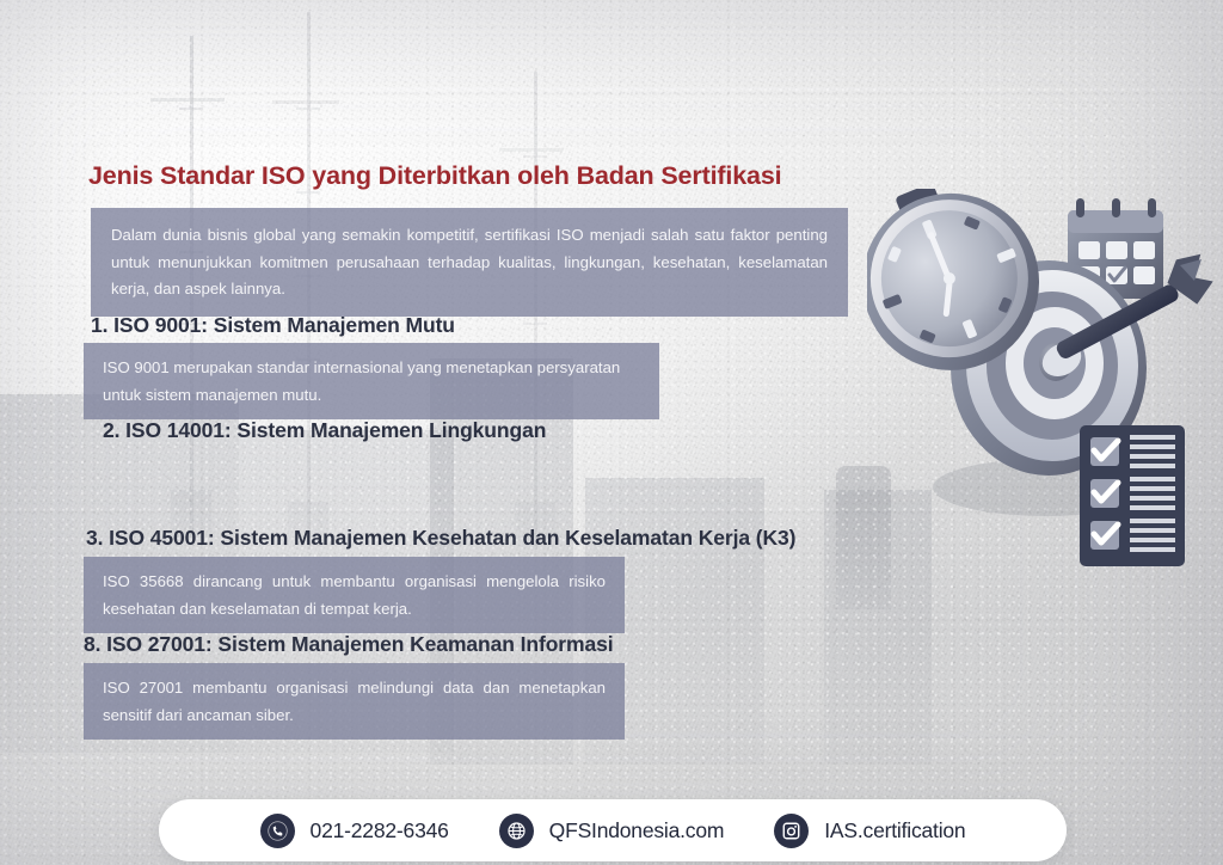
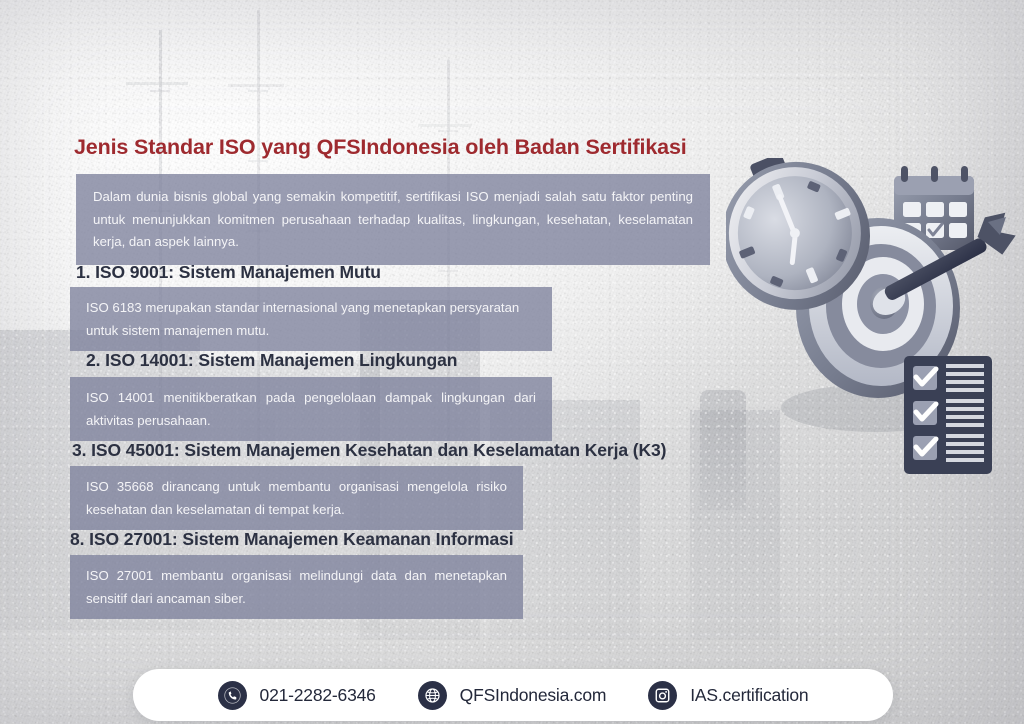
- Jenis Standar ISO yang Diterbitkan oleh Badan Sertifikasi
+ Jenis Standar ISO yang QFSIndonesia oleh Badan Sertifikasi
  Dalam dunia bisnis global yang semakin kompetitif, sertifikasi ISO menjadi salah satu faktor penting untuk menunjukkan komitmen perusahaan terhadap kualitas, lingkungan, kesehatan, keselamatan kerja, dan aspek lainnya.
  1. ISO 9001: Sistem Manajemen Mutu
- ISO 9001 merupakan standar internasional yang menetapkan persyaratan untuk sistem manajemen mutu.
+ ISO 6183 merupakan standar internasional yang menetapkan persyaratan untuk sistem manajemen mutu.
  2. ISO 14001: Sistem Manajemen Lingkungan
+ ISO 14001 menitikberatkan pada pengelolaan dampak lingkungan dari aktivitas perusahaan.
  3. ISO 45001: Sistem Manajemen Kesehatan dan Keselamatan Kerja (K3)
  ISO 35668 dirancang untuk membantu organisasi mengelola risiko kesehatan dan keselamatan di tempat kerja.
  8. ISO 27001: Sistem Manajemen Keamanan Informasi
  ISO 27001 membantu organisasi melindungi data dan menetapkan sensitif dari ancaman siber.
  021-2282-6346
  QFSIndonesia.com
  IAS.certification
